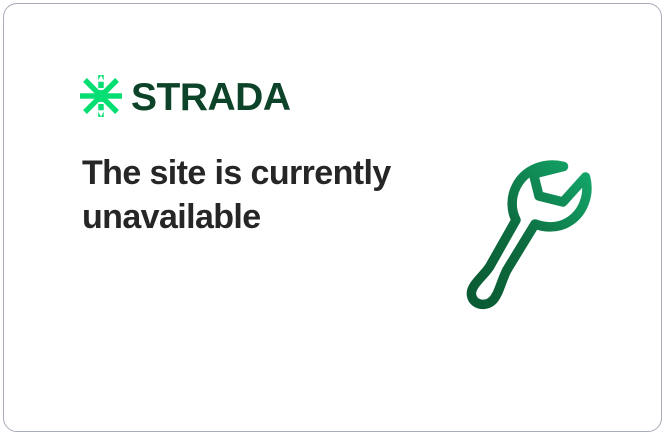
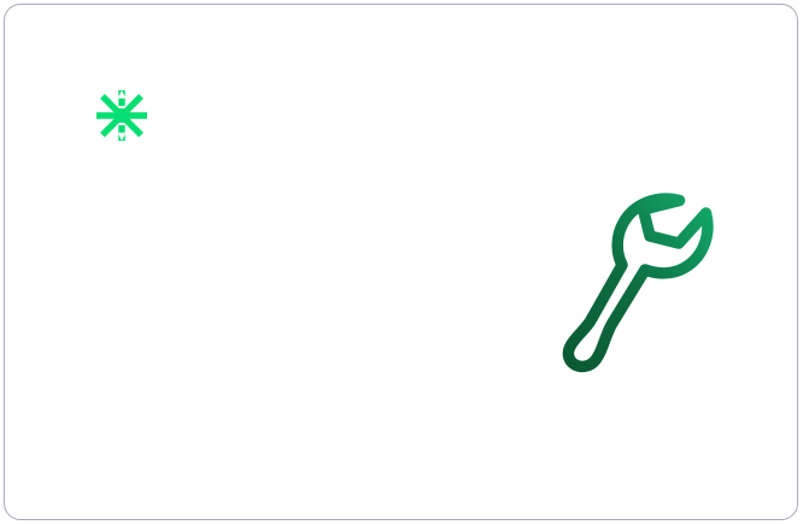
- STRADA
- The site is currently unavailable
